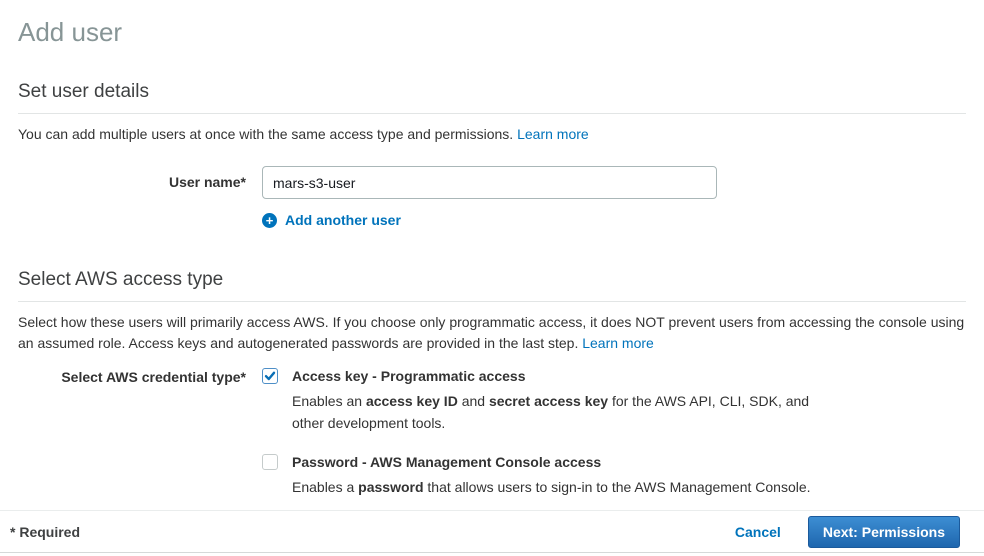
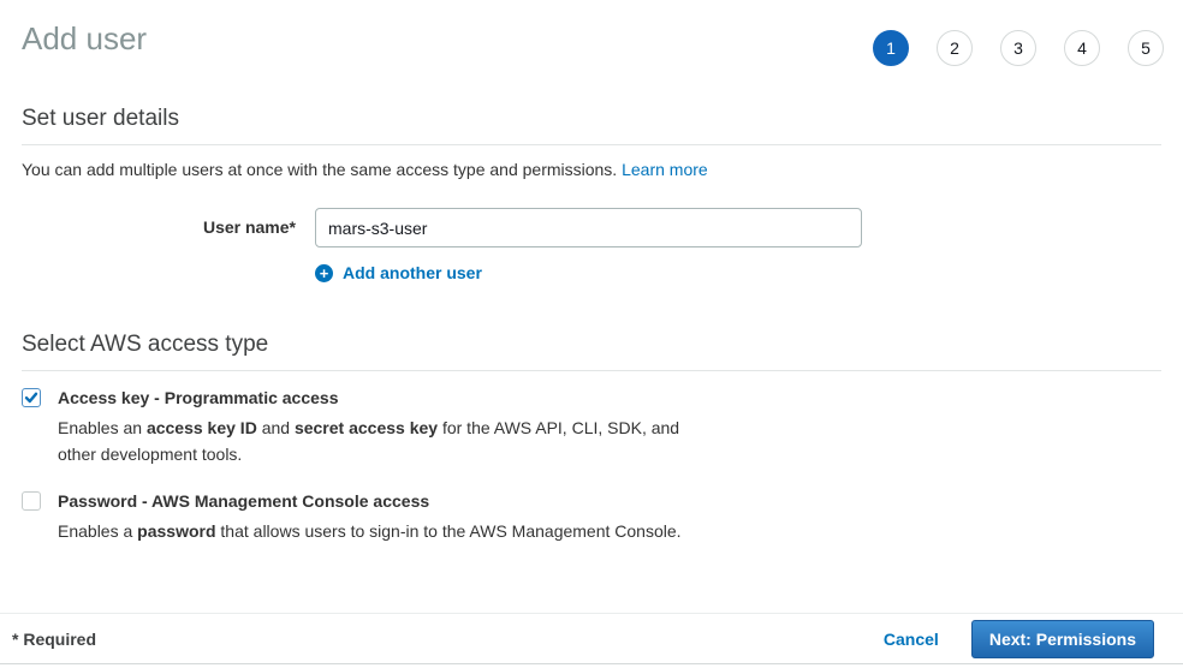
  Add user
+ 1
+ 2
+ 3
+ 4
+ 5
  Set user details
  You can add multiple users at once with the same access type and permissions. Learn more
  User name*
  mars-s3-user
  +
  Add another user
  Select AWS access type
- Select how these users will primarily access AWS. If you choose only programmatic access, it does NOT prevent users from accessing the console using an assumed role. Access keys and autogenerated passwords are provided in the last step. Learn more
- Select AWS credential type*
  Access key - Programmatic access
  Enables an access key ID and secret access key for the AWS API, CLI, SDK, and other development tools.
  Password - AWS Management Console access
  Enables a password that allows users to sign-in to the AWS Management Console.
  * Required
  Cancel
  Next: Permissions
